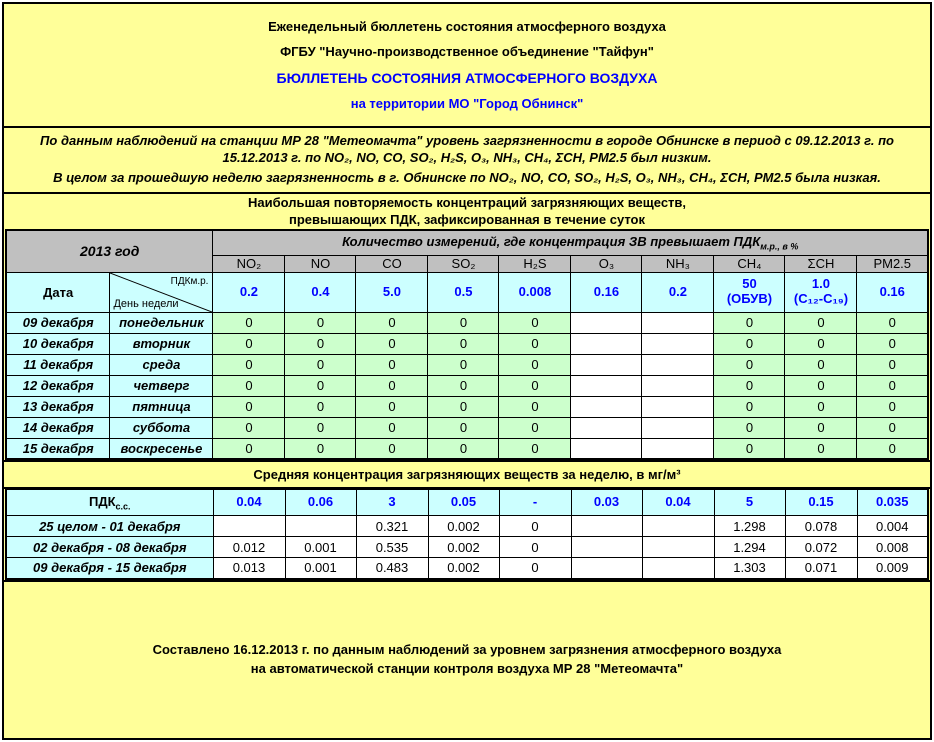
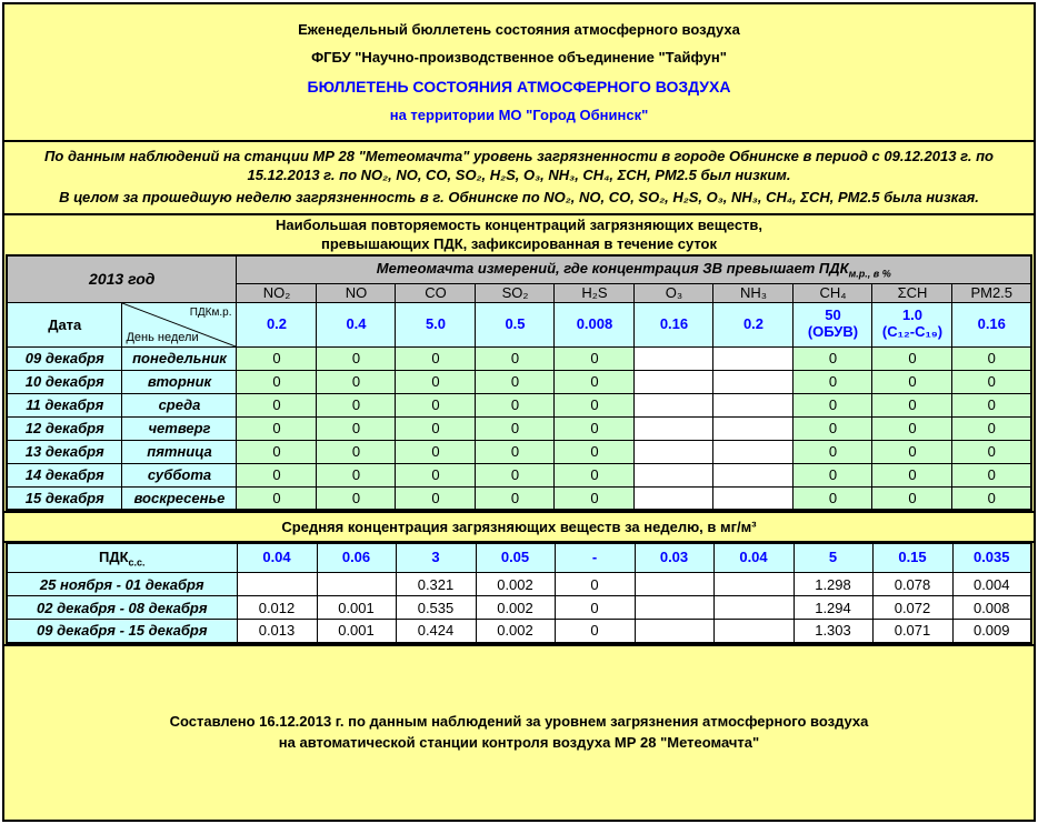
  Еженедельный бюллетень состояния атмосферного воздуха
  ФГБУ "Научно-производственное объединение "Тайфун"
  БЮЛЛЕТЕНЬ СОСТОЯНИЯ АТМОСФЕРНОГО ВОЗДУХА
  на территории МО "Город Обнинск"
  По данным наблюдений на станции МР 28 "Метеомачта" уровень загрязненности в городе Обнинске в период с 09.12.2013 г. по 15.12.2013 г. по NO₂, NO, CO, SO₂, H₂S, O₃, NH₃, CH₄, ΣCH, PM2.5 был низким.
  В целом за прошедшую неделю загрязненность в г. Обнинске по NO₂, NO, CO, SO₂, H₂S, O₃, NH₃, CH₄, ΣCH, PM2.5 была низкая.
  Наибольшая повторяемость концентраций загрязняющих веществ,
  превышающих ПДК, зафиксированная в течение суток
- 2013 год	Количество измерений, где концентрация ЗВ превышает ПДКм.р., в %
+ 2013 год	Метеомачта измерений, где концентрация ЗВ превышает ПДКм.р., в %
  	NO₂	NO	CO	SO₂	H₂S	O₃	NH₃	CH₄	ΣCH	PM2.5
  Дата	ПДКм.р. День недели		0.2	0.4	5.0	0.5	0.008	0.16	0.2	50 (ОБУВ)	1.0 (C₁₂-C₁₉)	0.16
  09 декабря	понедельник	0	0	0	0	0			0	0	0
  10 декабря	вторник	0	0	0	0	0			0	0	0
  11 декабря	среда	0	0	0	0	0			0	0	0
  12 декабря	четверг	0	0	0	0	0			0	0	0
  13 декабря	пятница	0	0	0	0	0			0	0	0
  14 декабря	суббота	0	0	0	0	0			0	0	0
  15 декабря	воскресенье	0	0	0	0	0			0	0	0
  Средняя концентрация загрязняющих веществ за неделю, в мг/м³
  ПДКс.с.		0.04	0.06	3	0.05	-	0.03	0.04	5	0.15	0.035
- 25 целом - 01 декабря			0.321	0.002	0			1.298	0.078	0.004
+ 25 ноября - 01 декабря			0.321	0.002	0			1.298	0.078	0.004
  02 декабря - 08 декабря	0.012	0.001	0.535	0.002	0			1.294	0.072	0.008
- 09 декабря - 15 декабря	0.013	0.001	0.483	0.002	0			1.303	0.071	0.009
+ 09 декабря - 15 декабря	0.013	0.001	0.424	0.002	0			1.303	0.071	0.009
  Составлено 16.12.2013 г. по данным наблюдений за уровнем загрязнения атмосферного воздуха
  на автоматической станции контроля воздуха МР 28 "Метеомачта"
